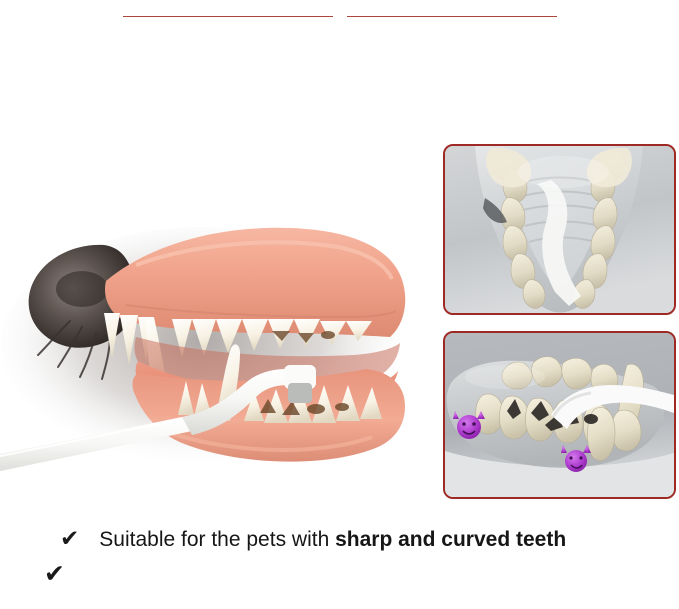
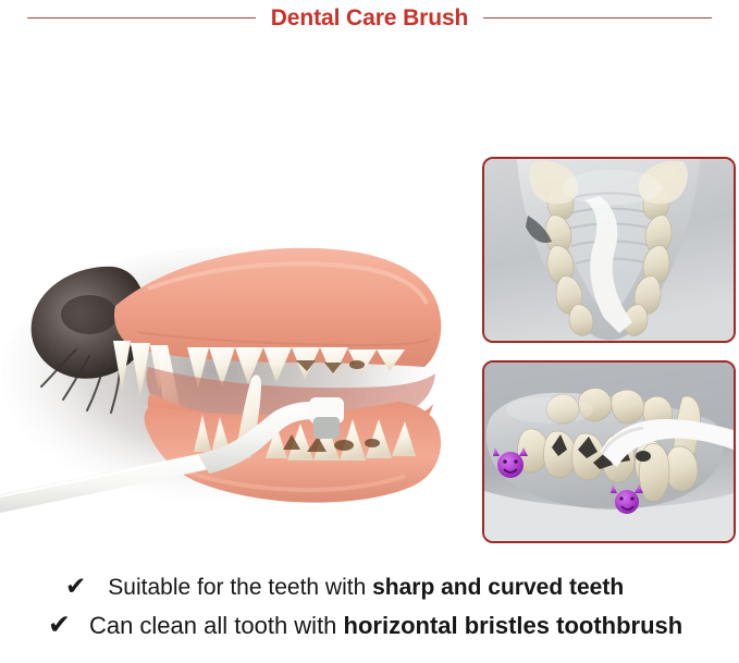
+ Dental Care Brush
  ✔
- Suitable for the pets with sharp and curved teeth
+ Suitable for the teeth with sharp and curved teeth
  ✔
+ Can clean all tooth with horizontal bristles toothbrush
